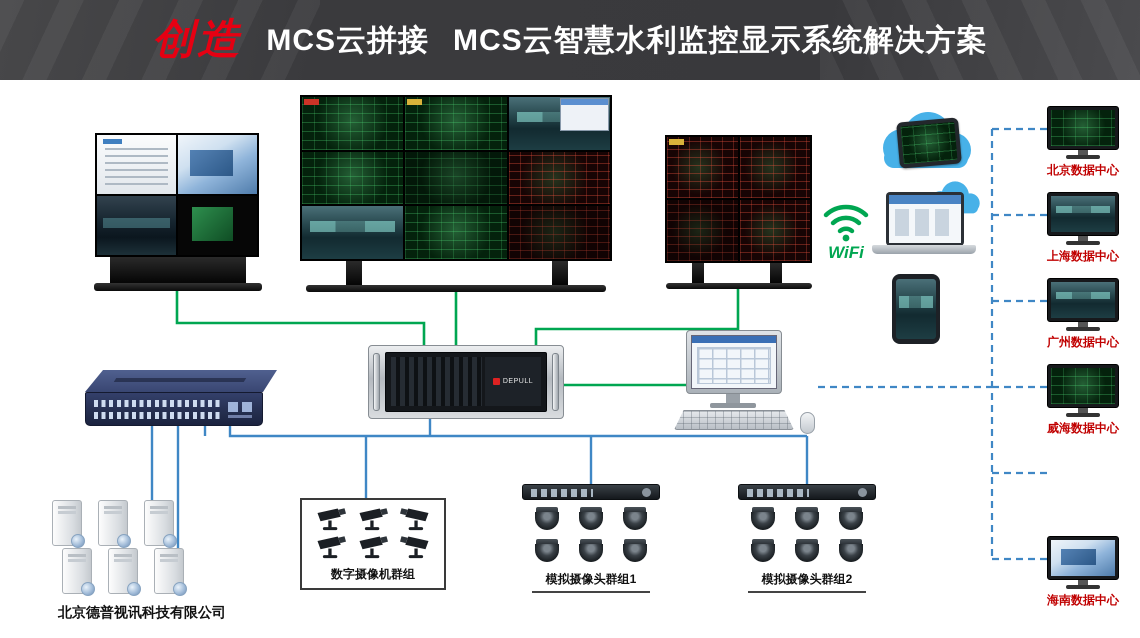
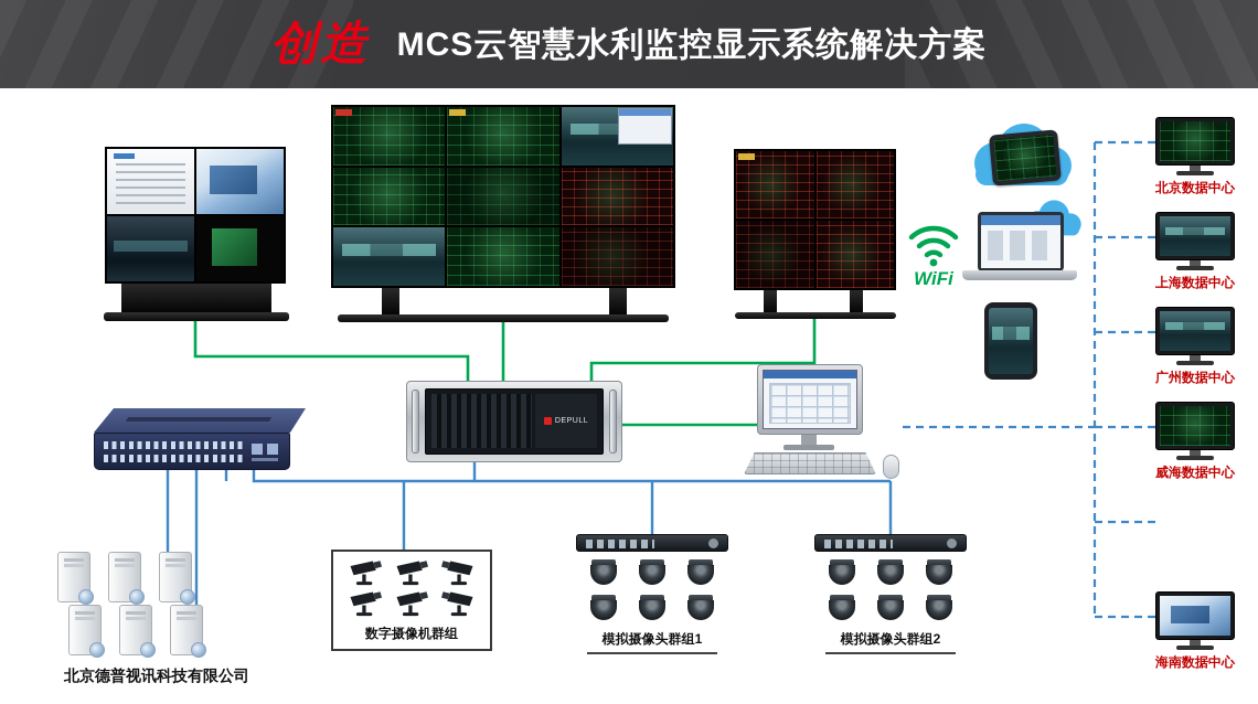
  创造
- MCS云拼接
  MCS云智慧水利监控显示系统解决方案
  WiFi
  北京数据中心
  上海数据中心
  广州数据中心
  威海数据中心
  海南数据中心
  数字摄像机群组
  模拟摄像头群组1
  模拟摄像头群组2
  北京德普视讯科技有限公司
